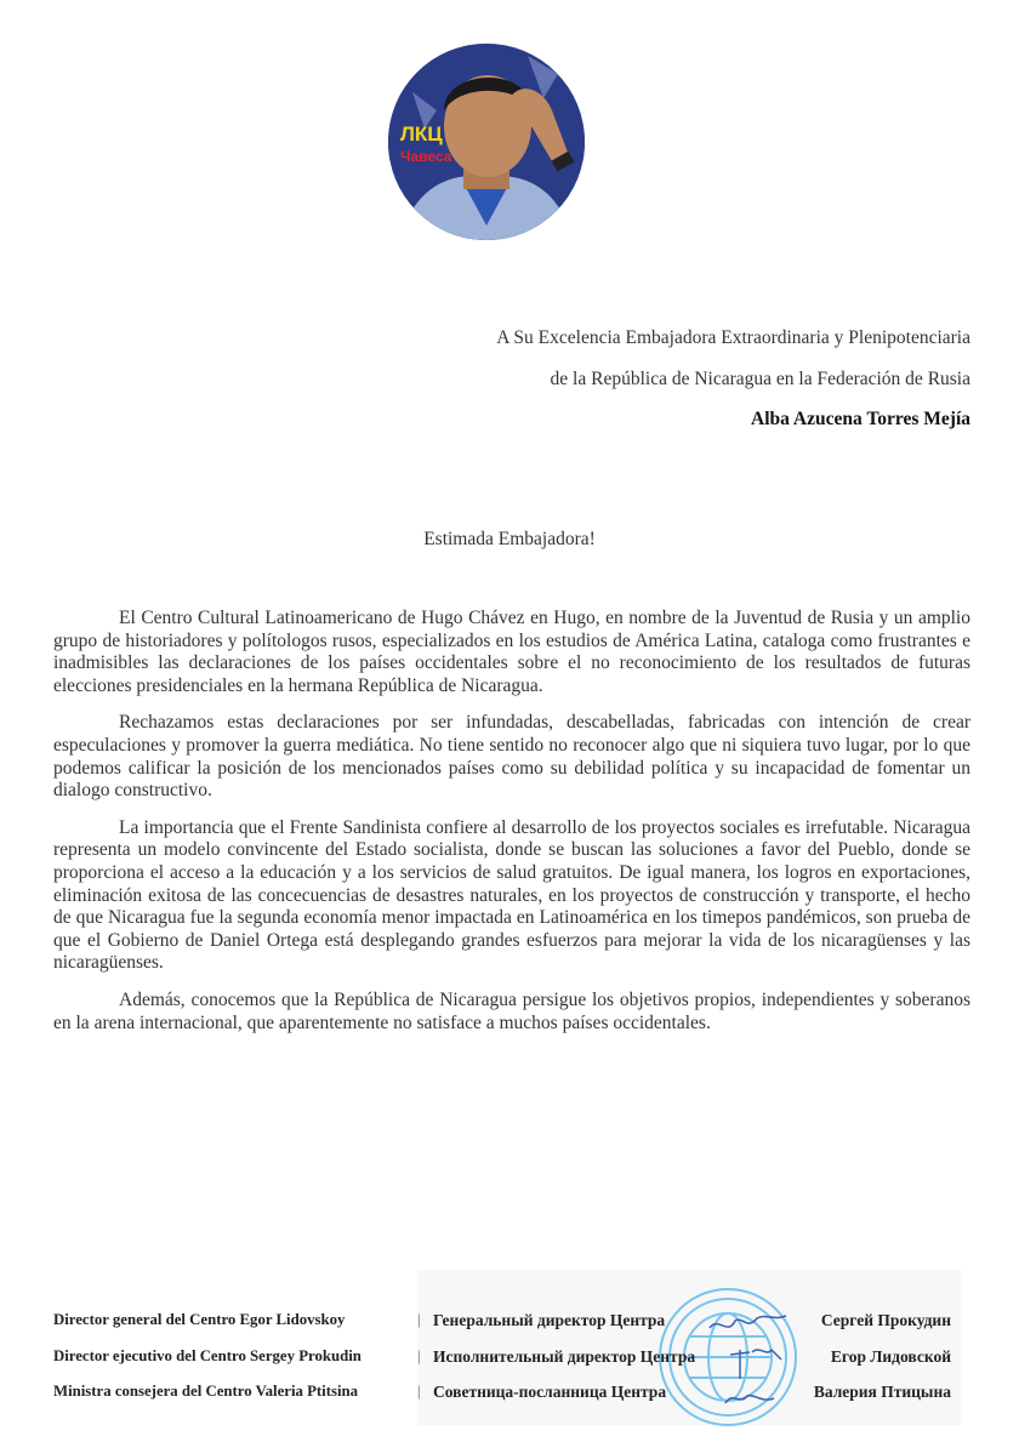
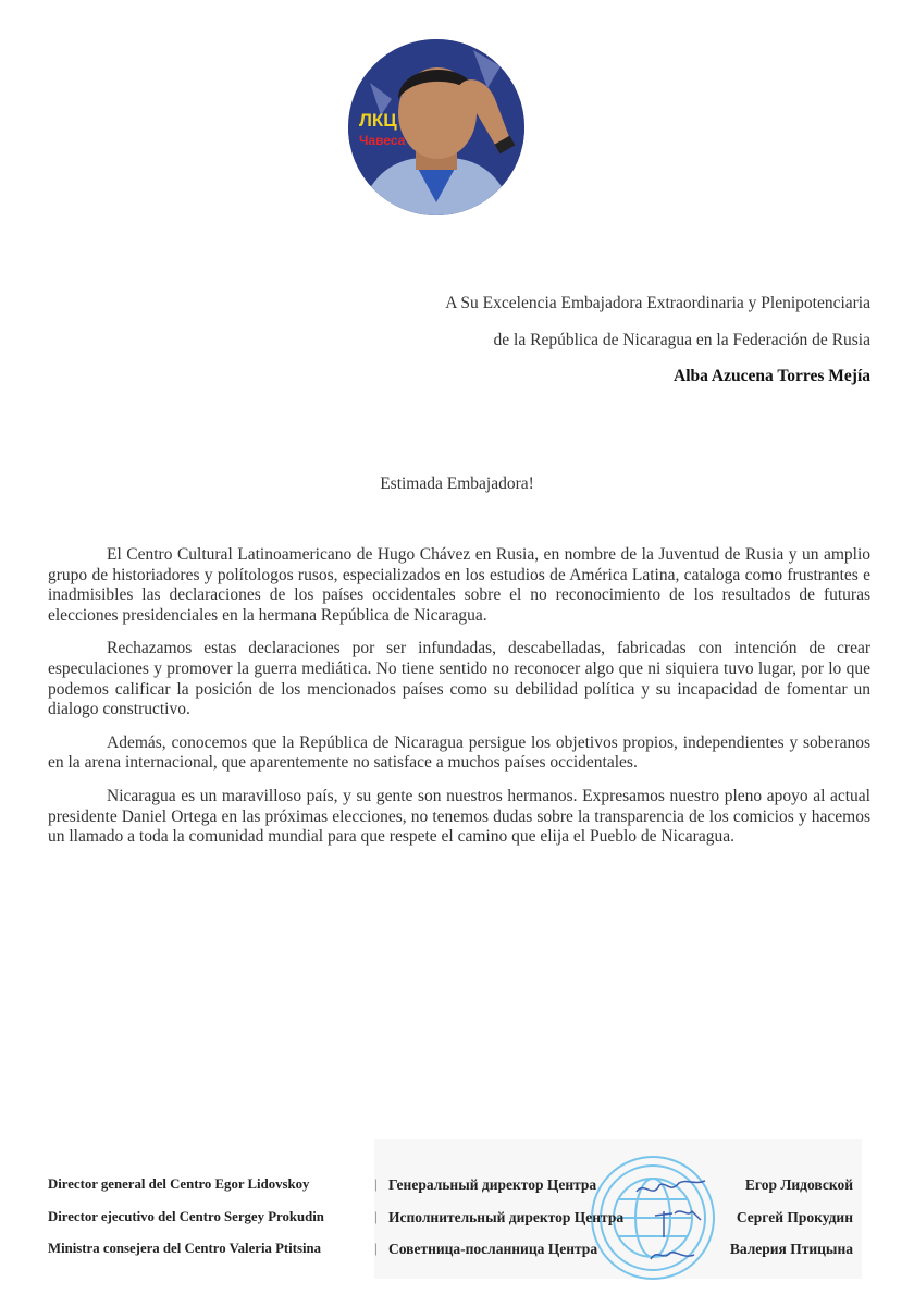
  ЛКЦ
  Чавеса
  A Su Excelencia Embajadora Extraordinaria y Plenipotenciaria
  de la República de Nicaragua en la Federación de Rusia
  Alba Azucena Torres Mejía
  Estimada Embajadora!
- El Centro Cultural Latinoamericano de Hugo Chávez en Hugo, en nombre de la Juventud de Rusia y un amplio grupo de historiadores y polítologos rusos, especializados en los estudios de América Latina, cataloga como frustrantes e inadmisibles las declaraciones de los países occidentales sobre el no reconocimiento de los resultados de futuras elecciones presidenciales en la hermana República de Nicaragua.
+ El Centro Cultural Latinoamericano de Hugo Chávez en Rusia, en nombre de la Juventud de Rusia y un amplio grupo de historiadores y polítologos rusos, especializados en los estudios de América Latina, cataloga como frustrantes e inadmisibles las declaraciones de los países occidentales sobre el no reconocimiento de los resultados de futuras elecciones presidenciales en la hermana República de Nicaragua.
  Rechazamos estas declaraciones por ser infundadas, descabelladas, fabricadas con intención de crear especulaciones y promover la guerra mediática. No tiene sentido no reconocer algo que ni siquiera tuvo lugar, por lo que podemos calificar la posición de los mencionados países como su debilidad política y su incapacidad de fomentar un dialogo constructivo.
- La importancia que el Frente Sandinista confiere al desarrollo de los proyectos sociales es irrefutable. Nicaragua representa un modelo convincente del Estado socialista, donde se buscan las soluciones a favor del Pueblo, donde se proporciona el acceso a la educación y a los servicios de salud gratuitos. De igual manera, los logros en exportaciones, eliminación exitosa de las concecuencias de desastres naturales, en los proyectos de construcción y transporte, el hecho de que Nicaragua fue la segunda economía menor impactada en Latinoamérica en los timepos pandémicos, son prueba de que el Gobierno de Daniel Ortega está desplegando grandes esfuerzos para mejorar la vida de los nicaragüenses y las nicaragüenses.
  Además, conocemos que la República de Nicaragua persigue los objetivos propios, independientes y soberanos en la arena internacional, que aparentemente no satisface a muchos países occidentales.
+ Nicaragua es un maravilloso país, y su gente son nuestros hermanos. Expresamos nuestro pleno apoyo al actual presidente Daniel Ortega en las próximas elecciones, no tenemos dudas sobre la transparencia de los comicios y hacemos un llamado a toda la comunidad mundial para que respete el camino que elija el Pueblo de Nicaragua.
  Director general del Centro Egor Lidovskoy
  |
  Генеральный директор Центра
- Сергей Прокудин
+ Егор Лидовской
  Director ejecutivo del Centro Sergey Prokudin
  |
  Исполнительный директор Центра
- Егор Лидовской
+ Сергей Прокудин
  Ministra consejera del Centro Valeria Ptitsina
  |
  Советница-посланница Центра
  Валерия Птицына
